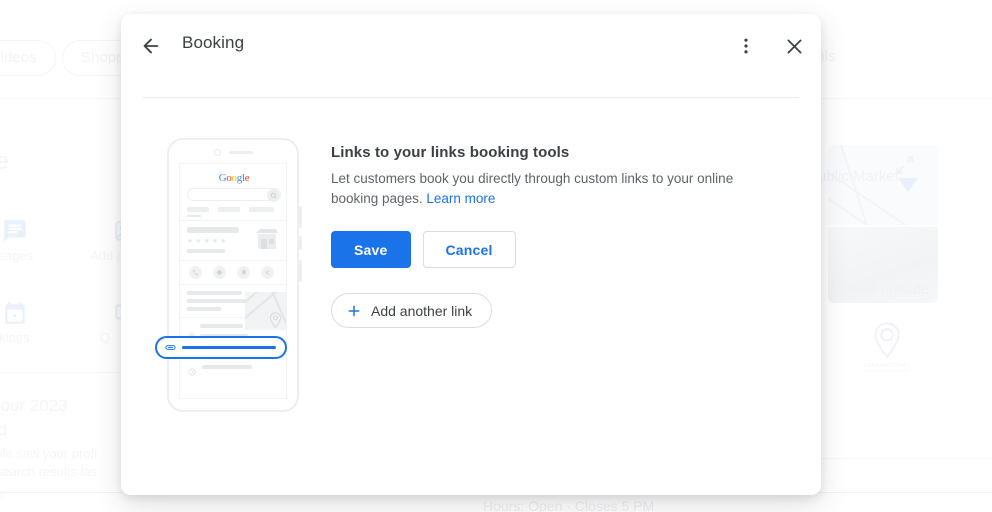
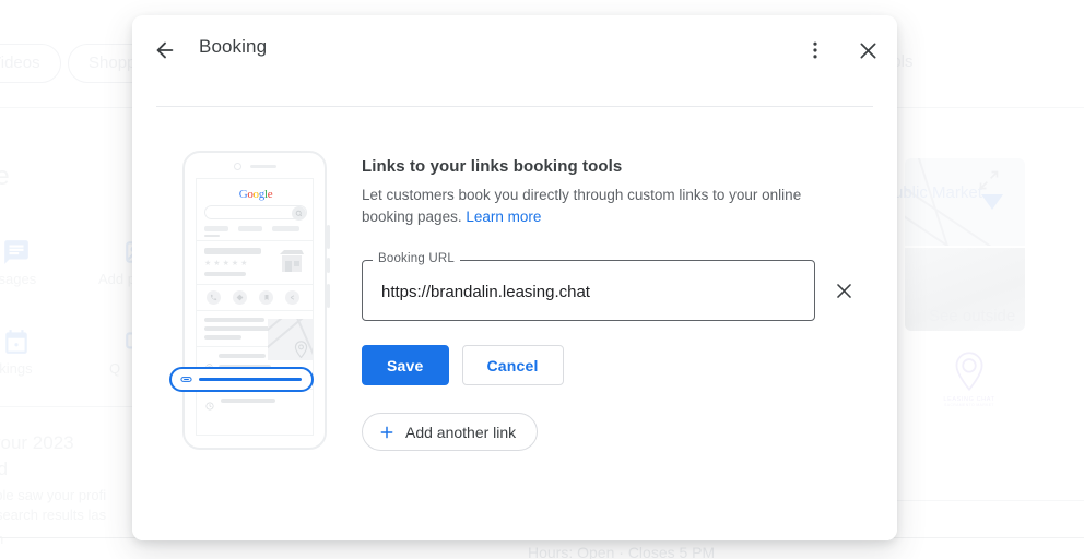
  ublic Market
  Hours: Open · Closes 5 PM
  Booking
  Google
  Links to your links booking tools
  Let customers book you directly through custom links to your online booking pages. Learn more
+ Booking URL
+ https://brandalin.leasing.chat
  Save
  Cancel
  Add another link
